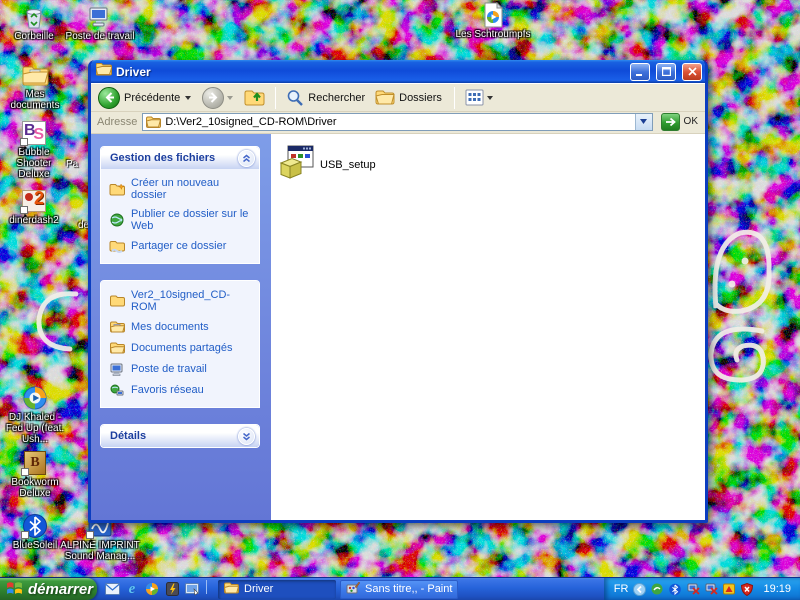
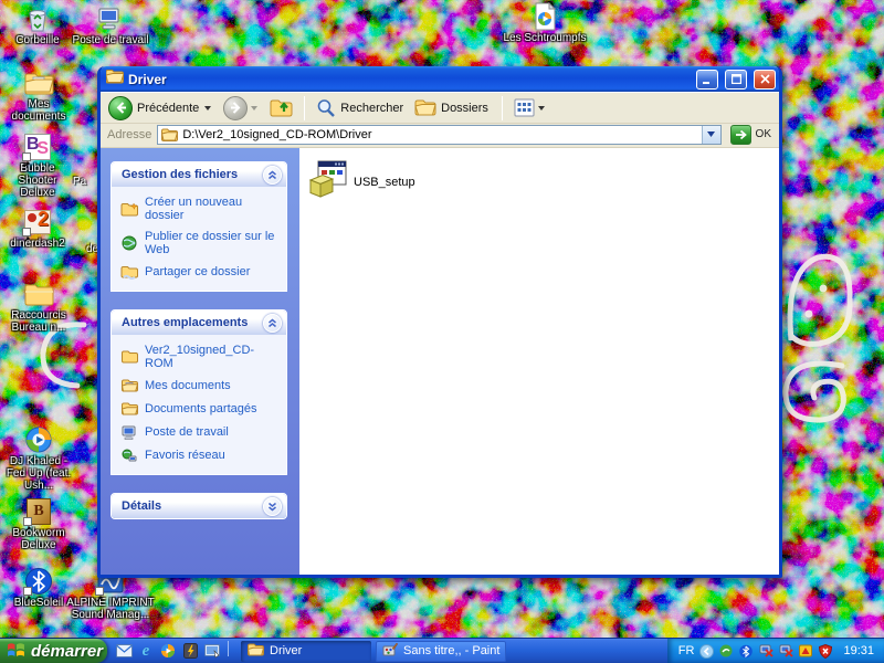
  Corbeille
  Poste de travail
  Les Schtroumpfs
  Mes documents
  B
  S
  Bubble Shooter Deluxe
  2
  dinerdash2
+ Raccourcis Bureau n...
  DJ Khaled - Fed Up (feat. Ush...
  B
  Bookworm Deluxe
  BlueSoleil
  ALPINE IMPRINT Sound Manag...
  Pa
  de
  Driver
  Précédente
  Rechercher
  Dossiers
  Adresse
  D:\Ver2_10signed_CD-ROM\Driver
  OK
  Gestion des fichiers
  Créer un nouveau dossier
  Publier ce dossier sur le Web
  Partager ce dossier
+ Autres emplacements
  Ver2_10signed_CD-ROM
  Mes documents
  Documents partagés
  Poste de travail
  Favoris réseau
  Détails
  USB_setup
  démarrer
  e
  Driver
  Sans titre,, - Paint
  FR
- 19:19
+ 19:31
